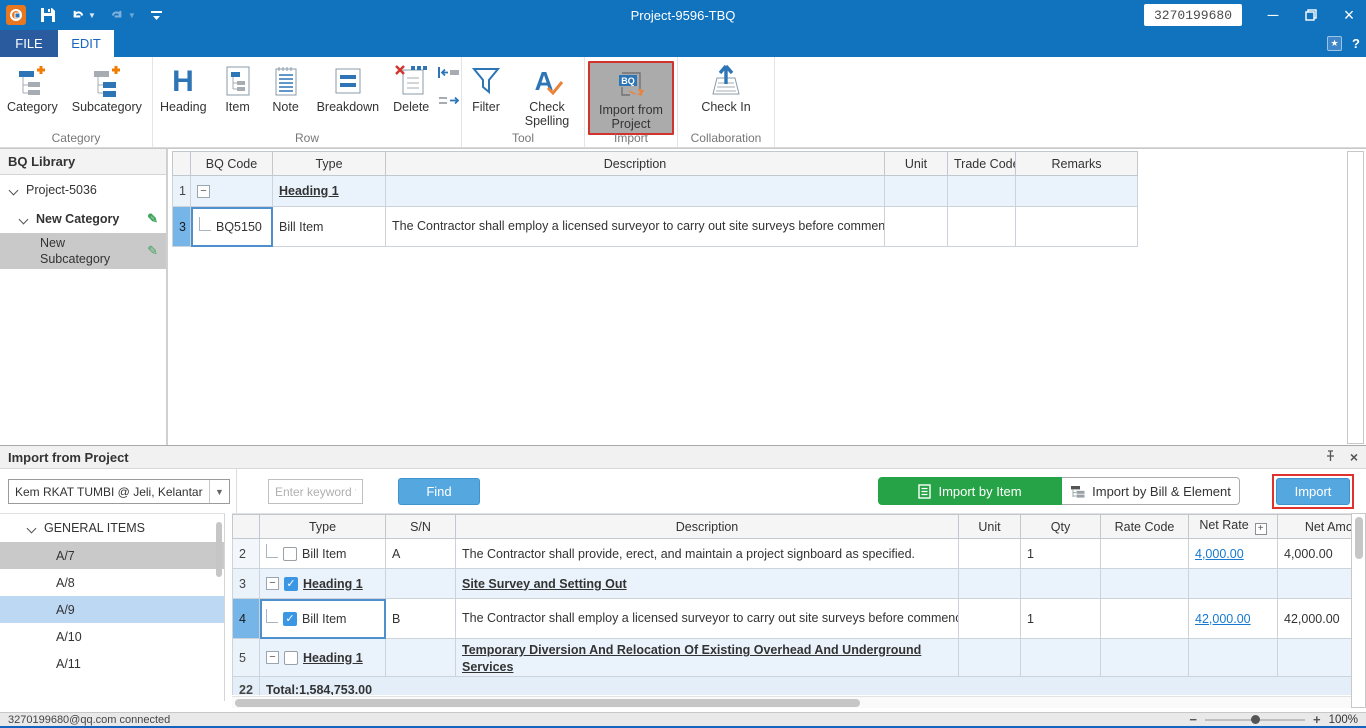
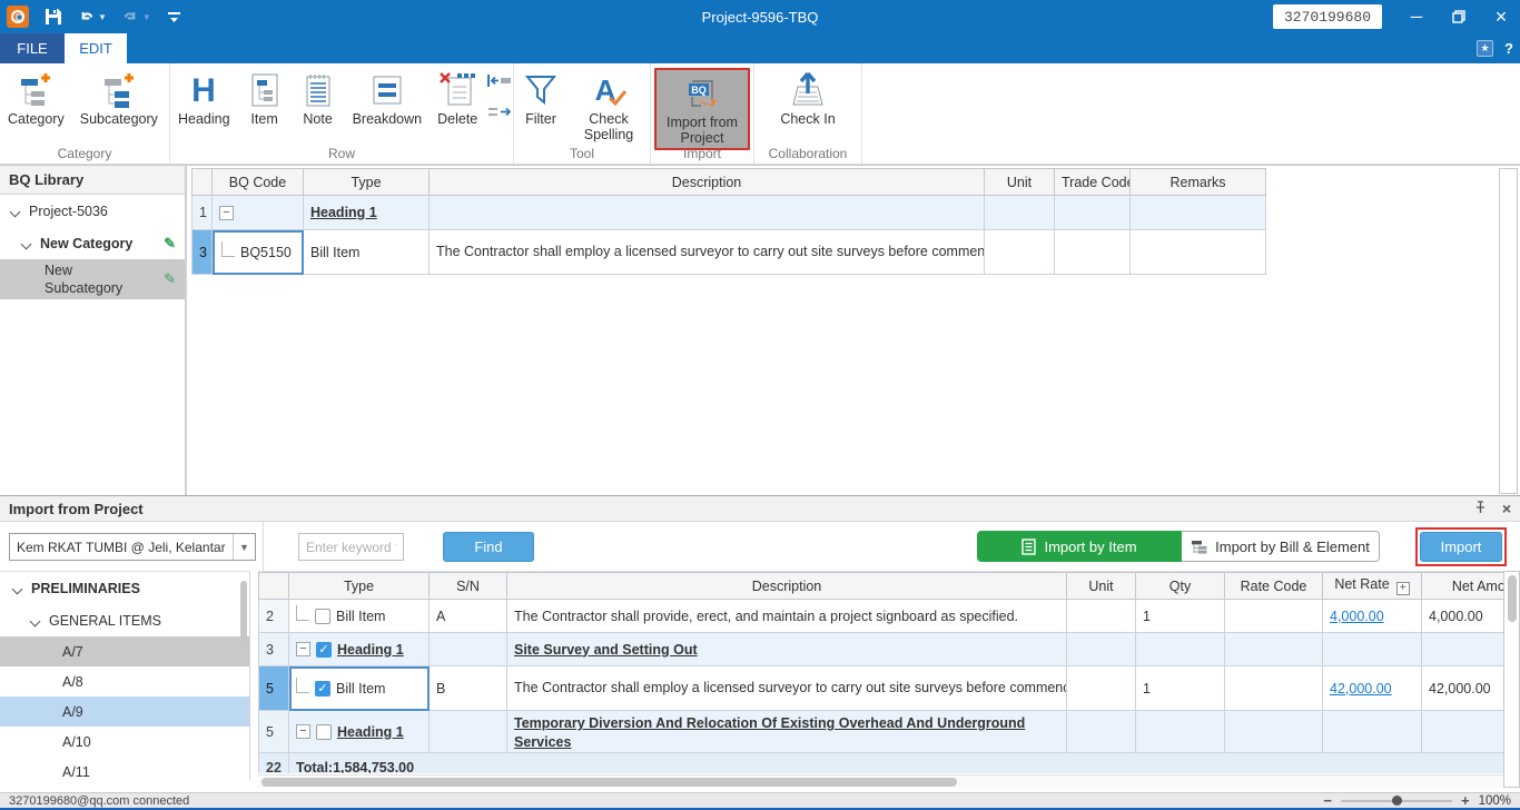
  ▼
  ▼
  Project-9596-TBQ
  3270199680
  ─
  ×
  FILE
  EDIT
  ★
  ?
  Category
  Subcategory
  Category
  H
  Heading
  Item
  Note
  Breakdown
  Delete
  Row
  Filter
  A
  Check Spelling
  Tool
  BQ
  Import from Project
  Import
  Check In
  Collaboration
  BQ Library
  Project-5036
  New Category
  ✎
  New Subcategory
  ✎
  	BQ Code	Type	Description	Unit	Trade Cod	Remarks
  1	−	Heading 1
  3	BQ5150	Bill Item	The Contractor shall employ a licensed surveyor to carry out site surveys before commen
  Import from Project
  ×
  Kem RKAT TUMBI @ Jeli, Kelantar
  ▼
  Enter keyword
  Find
  Import by Item
  Import by Bill & Element
  Import
+ PRELIMINARIES
  GENERAL ITEMS
  A/7
  A/8
  A/9
  A/10
  A/11
  	Type	S/N	Description	Unit	Qty	Rate Code	Net Rate +	Net Amo
  2	Bill Item	A	The Contractor shall provide, erect, and maintain a project signboard as specified.		1		4,000.00	4,000.00
  3	− ✓ Heading 1		Site Survey and Setting Out
- 4	✓ Bill Item	B	The Contractor shall employ a licensed surveyor to carry out site surveys before commenc		1		42,000.00	42,000.00
+ 5	✓ Bill Item	B	The Contractor shall employ a licensed surveyor to carry out site surveys before commenc		1		42,000.00	42,000.00
  5	− Heading 1		Temporary Diversion And Relocation Of Existing Overhead And Underground Services
  22	Total:1,584,753.00
  3270199680@qq.com connected
  −
  +
  100%
